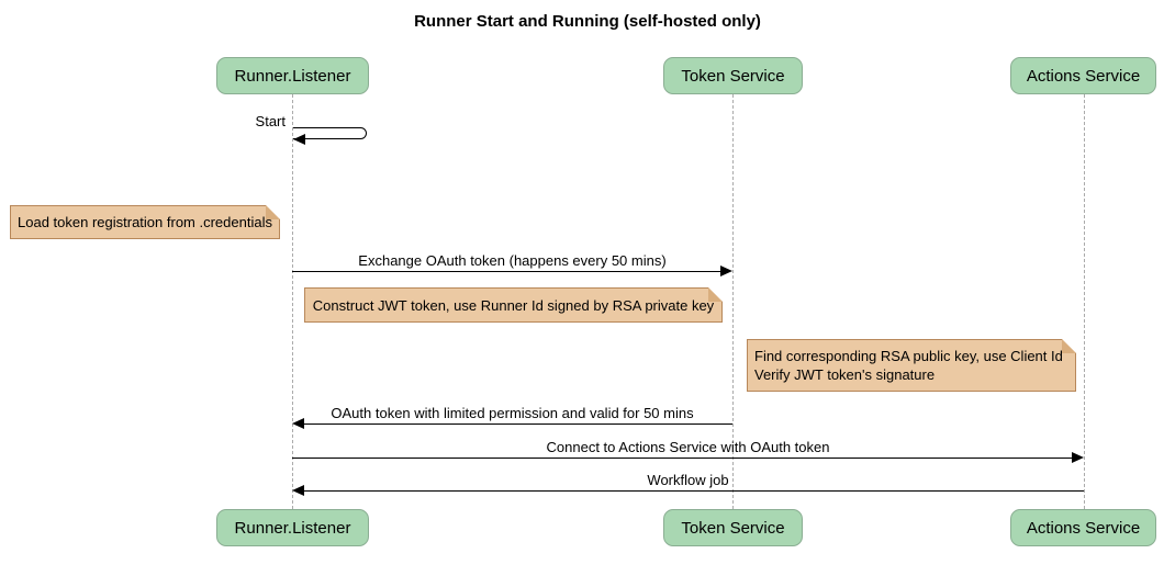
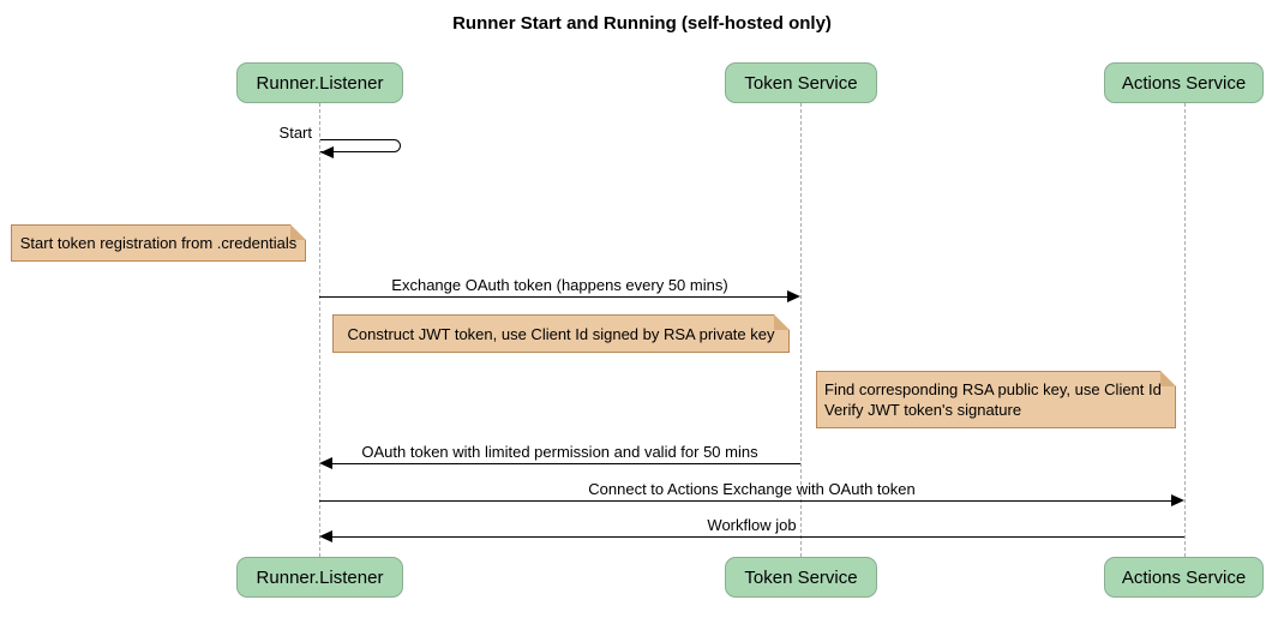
  Runner Start and Running (self-hosted only)
  Runner.Listener
  Token Service
  Actions Service
  Runner.Listener
  Token Service
  Actions Service
  Start
- Load token registration from .credentials
+ Start token registration from .credentials
  Exchange OAuth token (happens every 50 mins)
- Construct JWT token, use Runner Id signed by RSA private key
+ Construct JWT token, use Client Id signed by RSA private key
  Find corresponding RSA public key, use Client Id
  Verify JWT token's signature
  OAuth token with limited permission and valid for 50 mins
- Connect to Actions Service with OAuth token
+ Connect to Actions Exchange with OAuth token
  Workflow job
